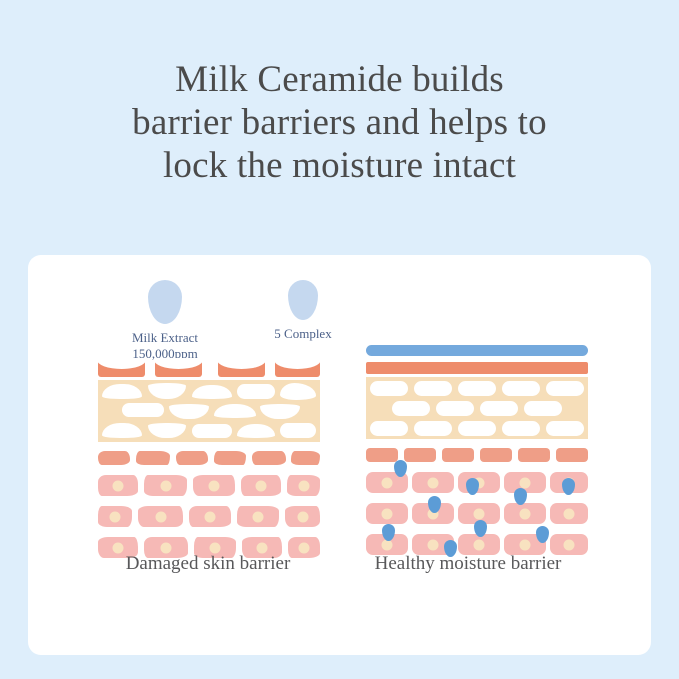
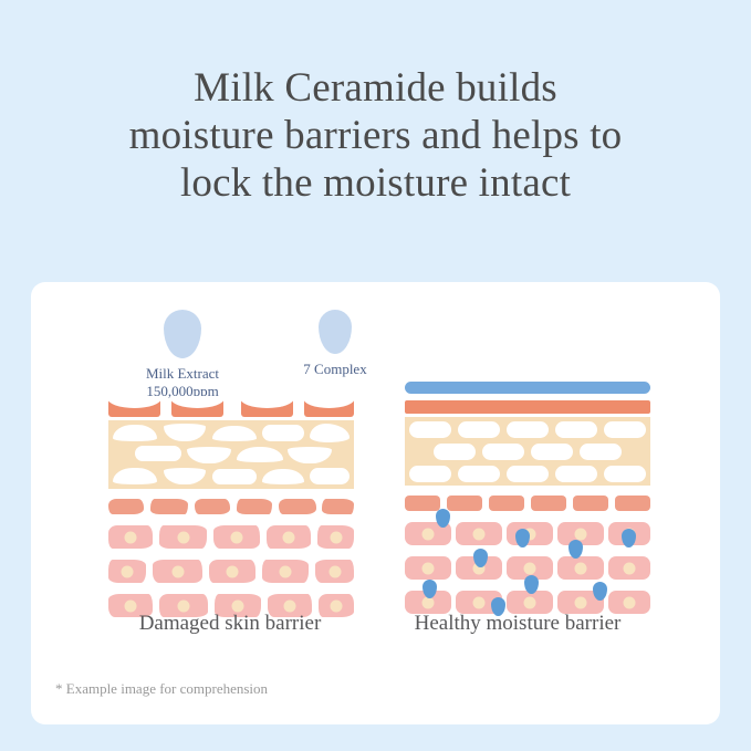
  Milk Ceramide builds
- barrier barriers and helps to
+ moisture barriers and helps to
  lock the moisture intact
  Milk Extract
  150,000ppm
- 5 Complex
+ 7 Complex
  Damaged skin barrier
  Healthy moisture barrier
+ * Example image for comprehension
